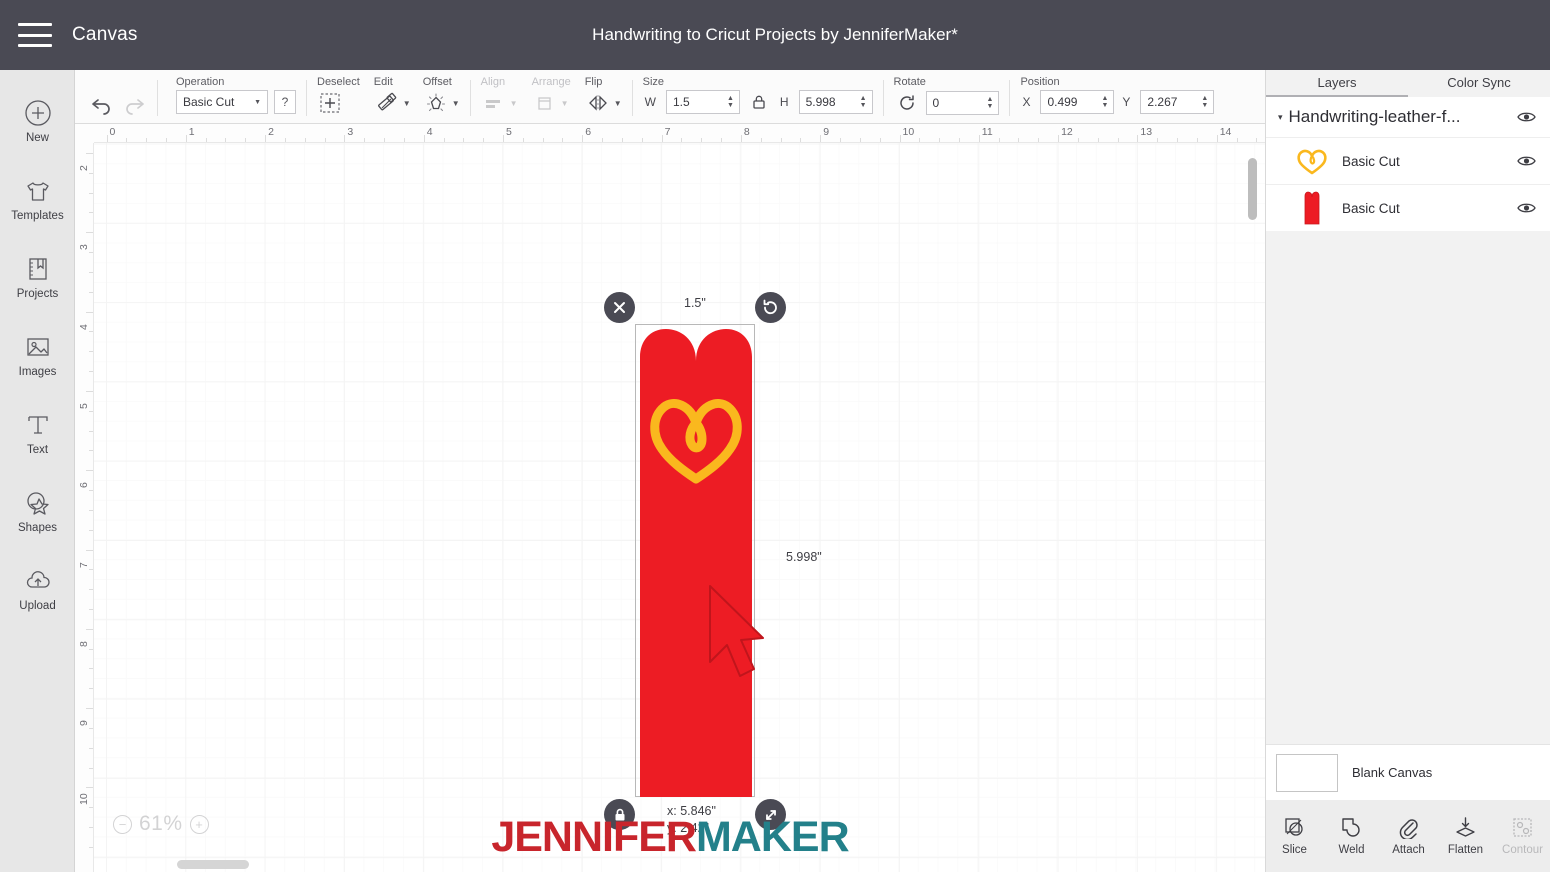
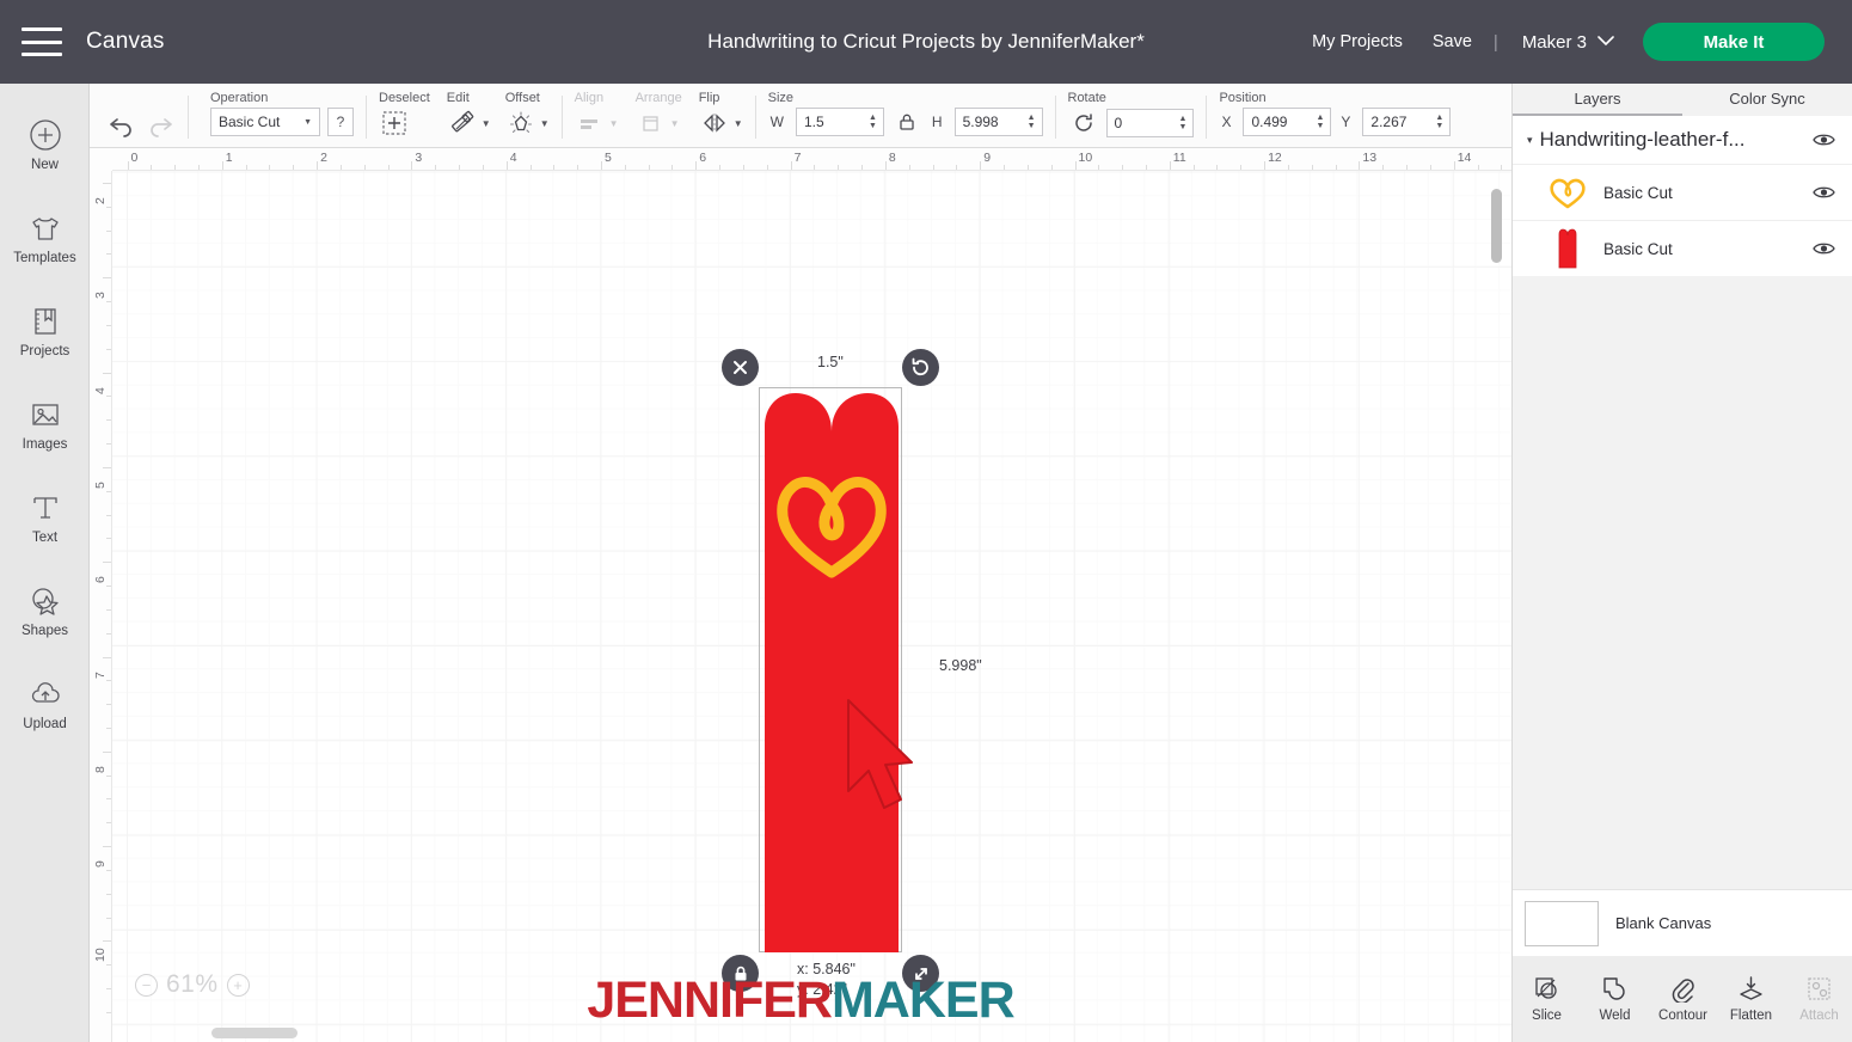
  Canvas
  Handwriting to Cricut Projects by JenniferMaker*
+ My Projects
+ Save
+ |
+ Maker 3
+ Make It
  New
  Templates
  Projects
  Images
  Text
  Shapes
  Upload
  Operation
  Basic Cut
  ?
  Deselect
  Edit
  ▼
  Offset
  ▼
  Align
  ▼
  Arrange
  ▼
  Flip
  ▼
  Size
  W
  1.5
  H
  5.998
  Rotate
  0
  Position
  X
  0.499
  Y
  2.267
  1.5"
  5.998"
  x: 5.846"
  y: 2.42"
  0
  1
  2
  3
  4
  5
  6
  7
  8
  9
  10
  11
  12
  13
  14
  −
  61%
  +
  JENNIFERMAKER
  Layers
  Color Sync
  ▾
  Handwriting-leather-f...
  Basic Cut
  Basic Cut
  Blank Canvas
  Slice
  Weld
- Attach
+ Contour
  Flatten
- Contour
+ Attach
